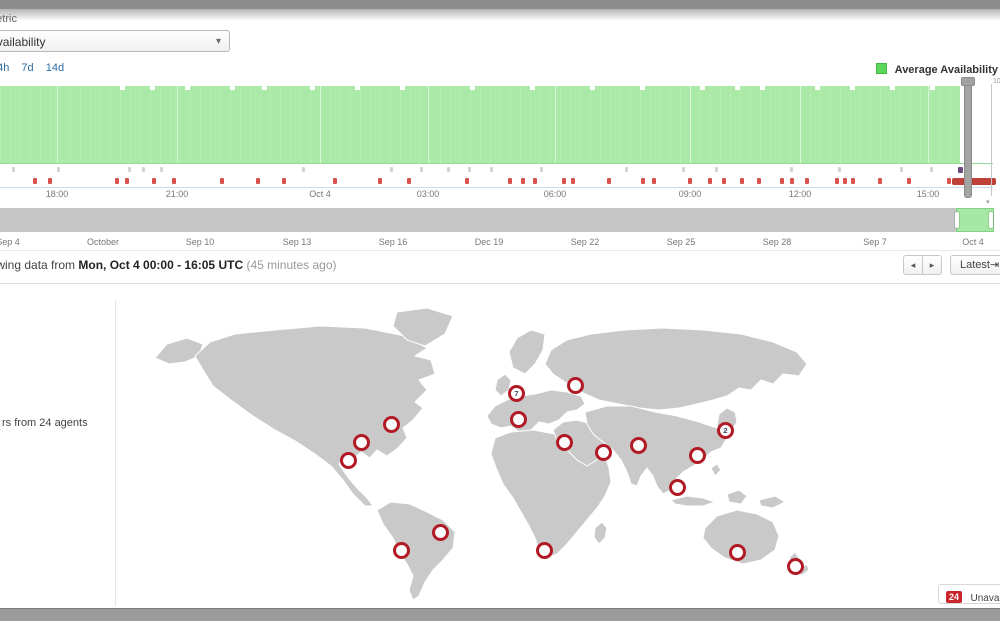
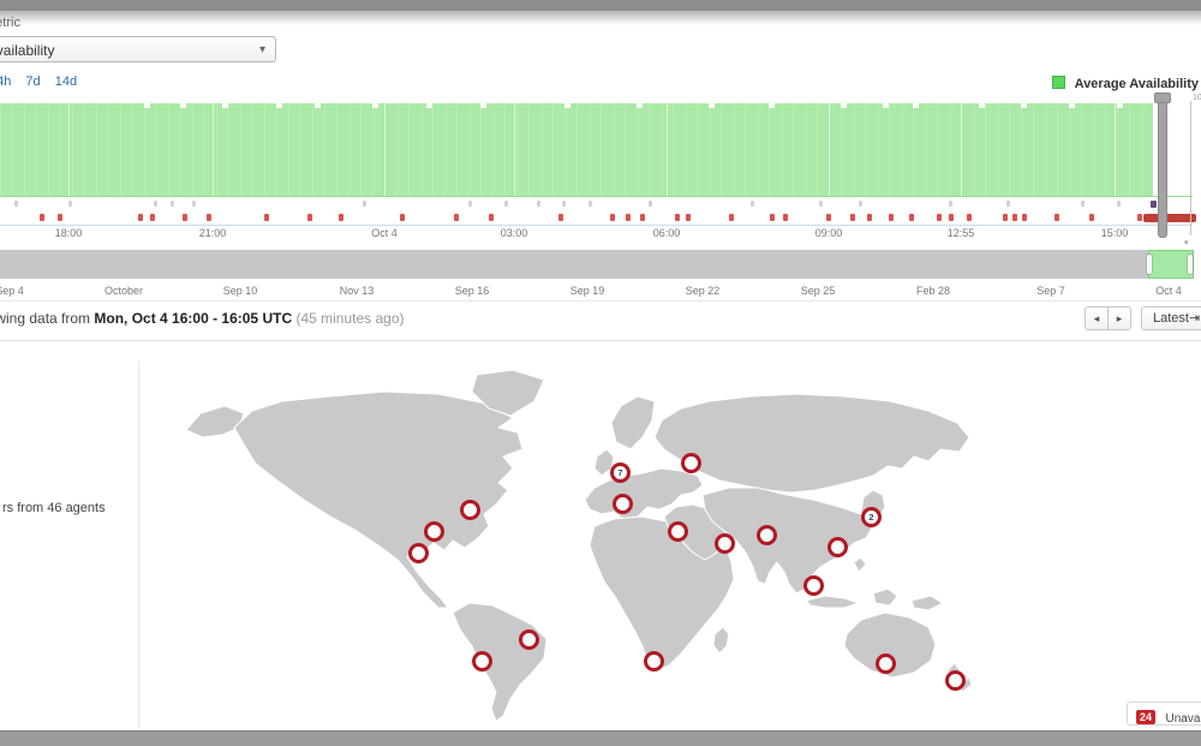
  ailability
  ▾
  4h 7d 14d
  Average Availability
- wing data from Mon, Oct 4 00:00 - 16:05 UTC (45 minutes ago)
+ wing data from Mon, Oct 4 16:00 - 16:05 UTC (45 minutes ago)
  ◂ ▸
  Latest⇥
- rs from 24 agents
+ rs from 46 agents
  18:00
  21:00
  Oct 4
  03:00
  06:00
  09:00
- 12:00
+ 12:55
  15:00
  ep 4
  October
  Sep 10
- Sep 13
+ Nov 13
  Sep 16
- Dec 19
+ Sep 19
  Sep 22
  Sep 25
- Sep 28
+ Feb 28
  Sep 7
  Oct 4
  7
  2
